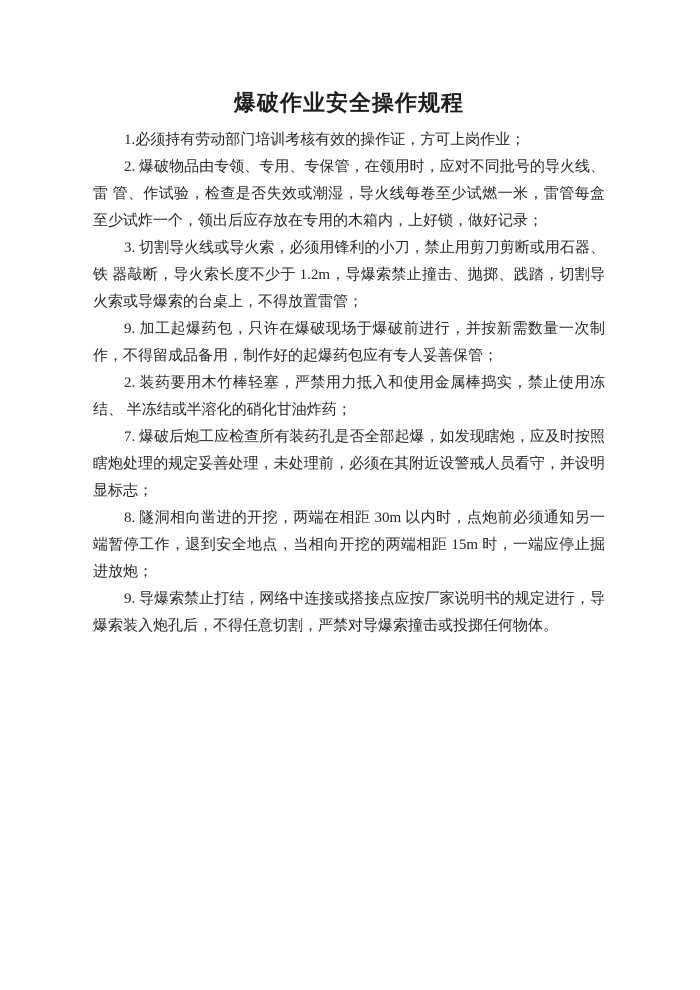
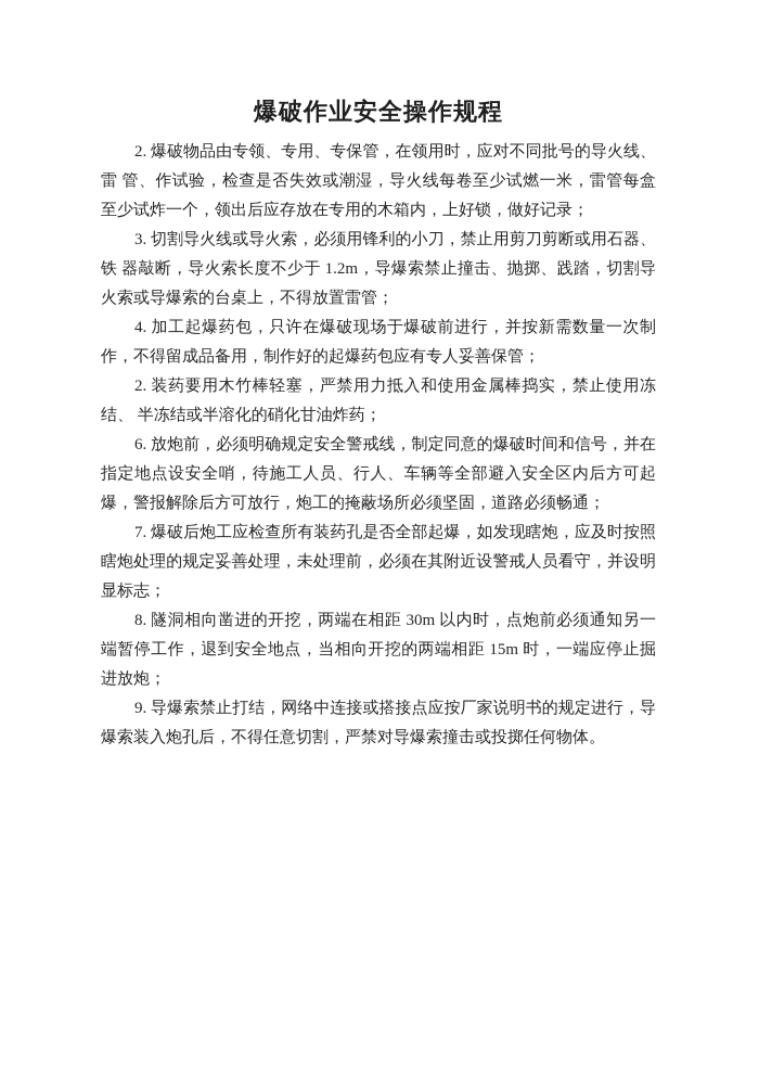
  爆破作业安全操作规程
- 1.必须持有劳动部门培训考核有效的操作证，方可上岗作业；
  2. 爆破物品由专领、专用、专保管，在领用时，应对不同批号的导火线、雷 管、作试验，检查是否失效或潮湿，导火线每卷至少试燃一米，雷管每盒至少试炸一个，领出后应存放在专用的木箱内，上好锁，做好记录；
  3. 切割导火线或导火索，必须用锋利的小刀，禁止用剪刀剪断或用石器、铁 器敲断，导火索长度不少于 1.2m，导爆索禁止撞击、抛掷、践踏，切割导火索或导爆索的台桌上，不得放置雷管；
- 9. 加工起爆药包，只许在爆破现场于爆破前进行，并按新需数量一次制作，不得留成品备用，制作好的起爆药包应有专人妥善保管；
+ 4. 加工起爆药包，只许在爆破现场于爆破前进行，并按新需数量一次制作，不得留成品备用，制作好的起爆药包应有专人妥善保管；
  2. 装药要用木竹棒轻塞，严禁用力抵入和使用金属棒捣实，禁止使用冻结、 半冻结或半溶化的硝化甘油炸药；
+ 6. 放炮前，必须明确规定安全警戒线，制定同意的爆破时间和信号，并在指定地点设安全哨，待施工人员、行人、车辆等全部避入安全区内后方可起爆，警报解除后方可放行，炮工的掩蔽场所必须坚固，道路必须畅通；
  7. 爆破后炮工应检查所有装药孔是否全部起爆，如发现瞎炮，应及时按照瞎炮处理的规定妥善处理，未处理前，必须在其附近设警戒人员看守，并设明显标志；
  8. 隧洞相向凿进的开挖，两端在相距 30m 以内时，点炮前必须通知另一端暂停工作，退到安全地点，当相向开挖的两端相距 15m 时，一端应停止掘进放炮；
  9. 导爆索禁止打结，网络中连接或搭接点应按厂家说明书的规定进行，导爆索装入炮孔后，不得任意切割，严禁对导爆索撞击或投掷任何物体。
